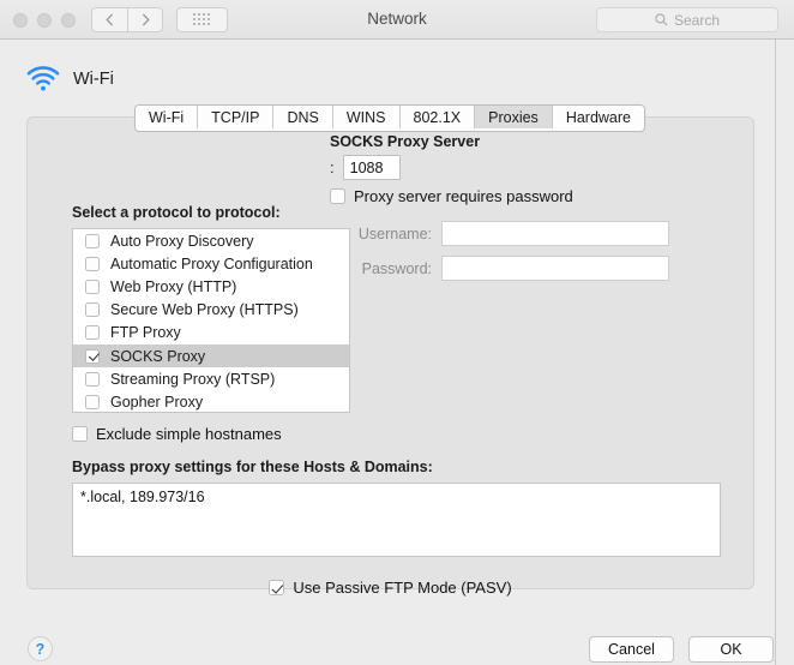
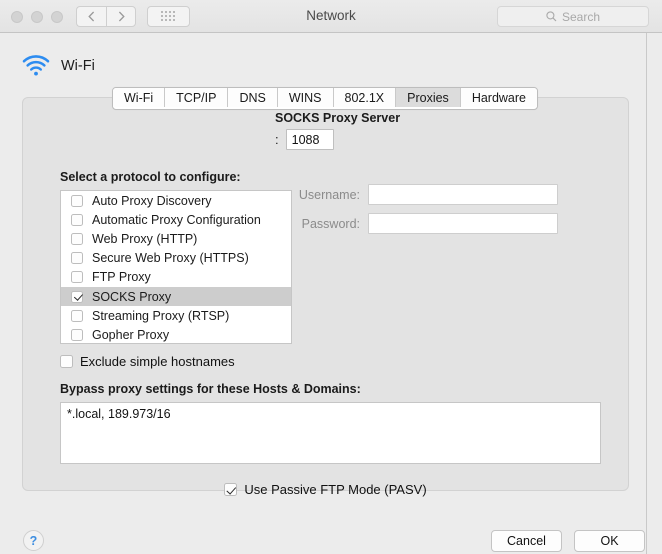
  Network
  Search
  Wi-Fi
  Wi-Fi
  TCP/IP
  DNS
  WINS
  802.1X
  Proxies
  Hardware
- Select a protocol to protocol:
+ Select a protocol to configure:
  Auto Proxy Discovery
  Automatic Proxy Configuration
  Web Proxy (HTTP)
  Secure Web Proxy (HTTPS)
  FTP Proxy
  SOCKS Proxy
  Streaming Proxy (RTSP)
  Gopher Proxy
  Exclude simple hostnames
  Bypass proxy settings for these Hosts & Domains:
  *.local, 189.973/16
  SOCKS Proxy Server
  :
  1088
- Proxy server requires password
  Username:
  Password:
  Use Passive FTP Mode (PASV)
  ?
  Cancel
  OK
